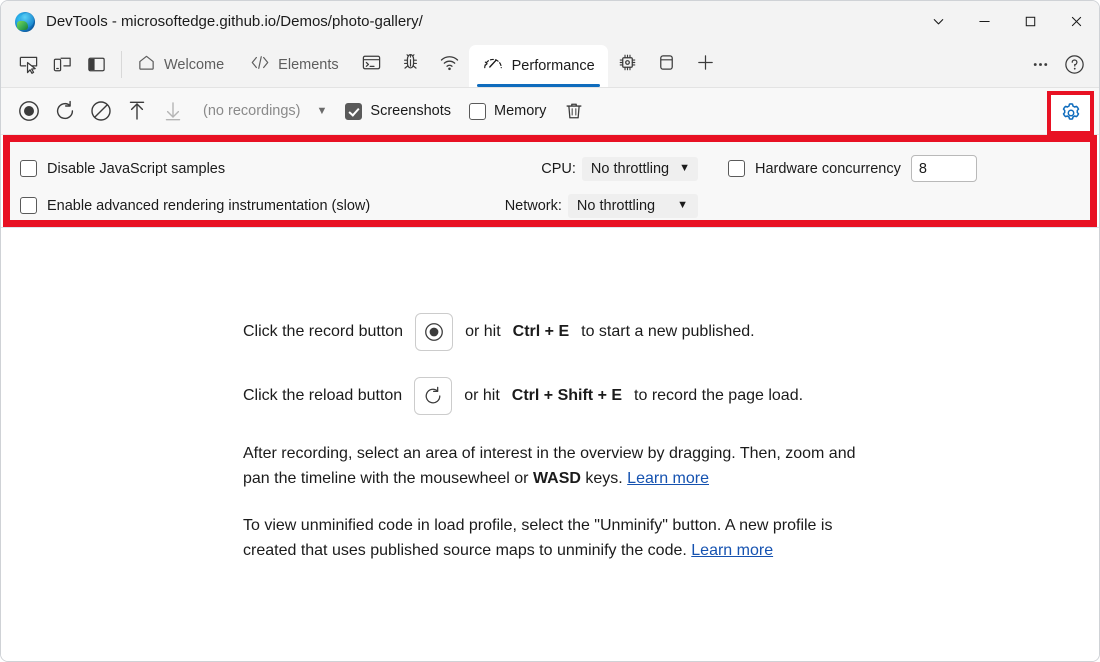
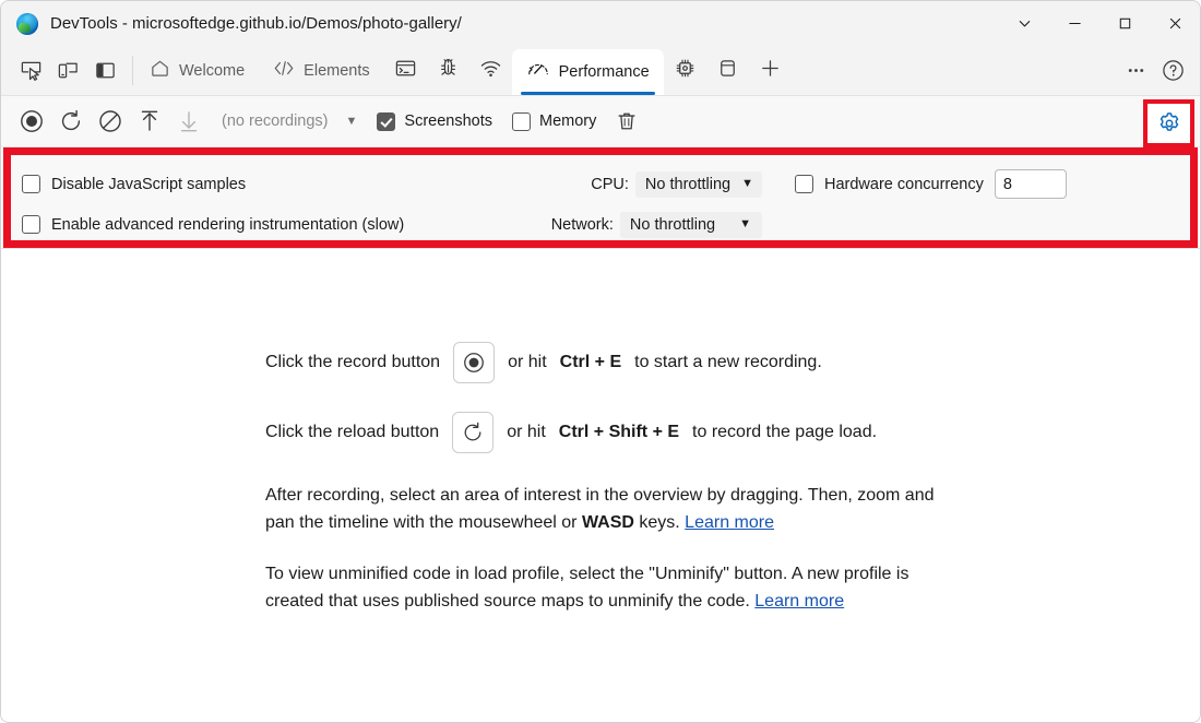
  DevTools - microsoftedge.github.io/Demos/photo-gallery/
  Welcome
  Elements
  Performance
  (no recordings)
  ▼
  Screenshots
  Memory
  Disable JavaScript samples
  Enable advanced rendering instrumentation (slow)
  CPU:
  No throttling
  ▼
  Network:
  No throttling
  ▼
  Hardware concurrency
  8
  Click the record button
  or hit
  Ctrl + E
- to start a new published.
+ to start a new recording.
  Click the reload button
  or hit
  Ctrl + Shift + E
  to record the page load.
  After recording, select an area of interest in the overview by dragging. Then, zoom and pan the timeline with the mousewheel or WASD keys. Learn more
  To view unminified code in load profile, select the "Unminify" button. A new profile is created that uses published source maps to unminify the code. Learn more
